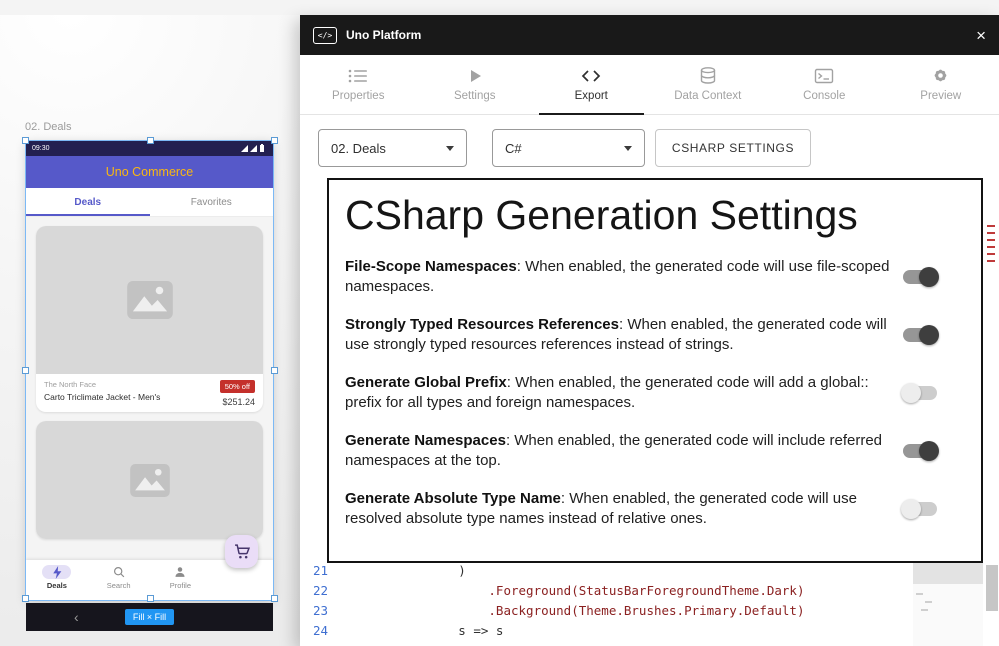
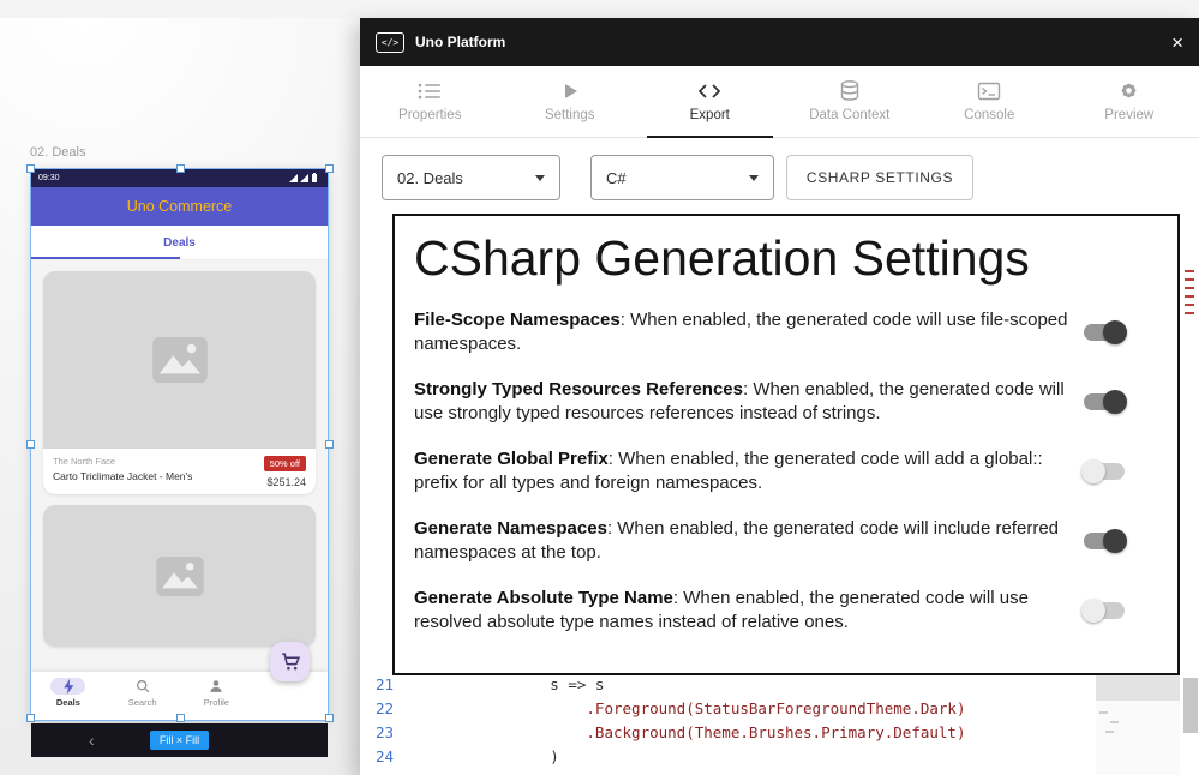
  02. Deals
  Uno Commerce
  Deals
- Favorites
  The North Face
  Carto Triclimate Jacket - Men's
  50% off
  $251.24
  Deals
  Search
  Profile
  ‹
  Fill × Fill
  </>
  Uno Platform
  ×
  Properties
  Settings
  Export
  Data Context
  Console
  Preview
  02. Deals
  C#
  CSHARP SETTINGS
  21
- )
+ s => s
  22
  .Foreground(StatusBarForegroundTheme.Dark)
  23
  .Background(Theme.Brushes.Primary.Default)
  24
- s => s
+ )
  CSharp Generation Settings
  File-Scope Namespaces: When enabled, the generated code will use file-scoped namespaces.
  Strongly Typed Resources References: When enabled, the generated code will use strongly typed resources references instead of strings.
  Generate Global Prefix: When enabled, the generated code will add a global:: prefix for all types and foreign namespaces.
  Generate Namespaces: When enabled, the generated code will include referred namespaces at the top.
  Generate Absolute Type Name: When enabled, the generated code will use resolved absolute type names instead of relative ones.
